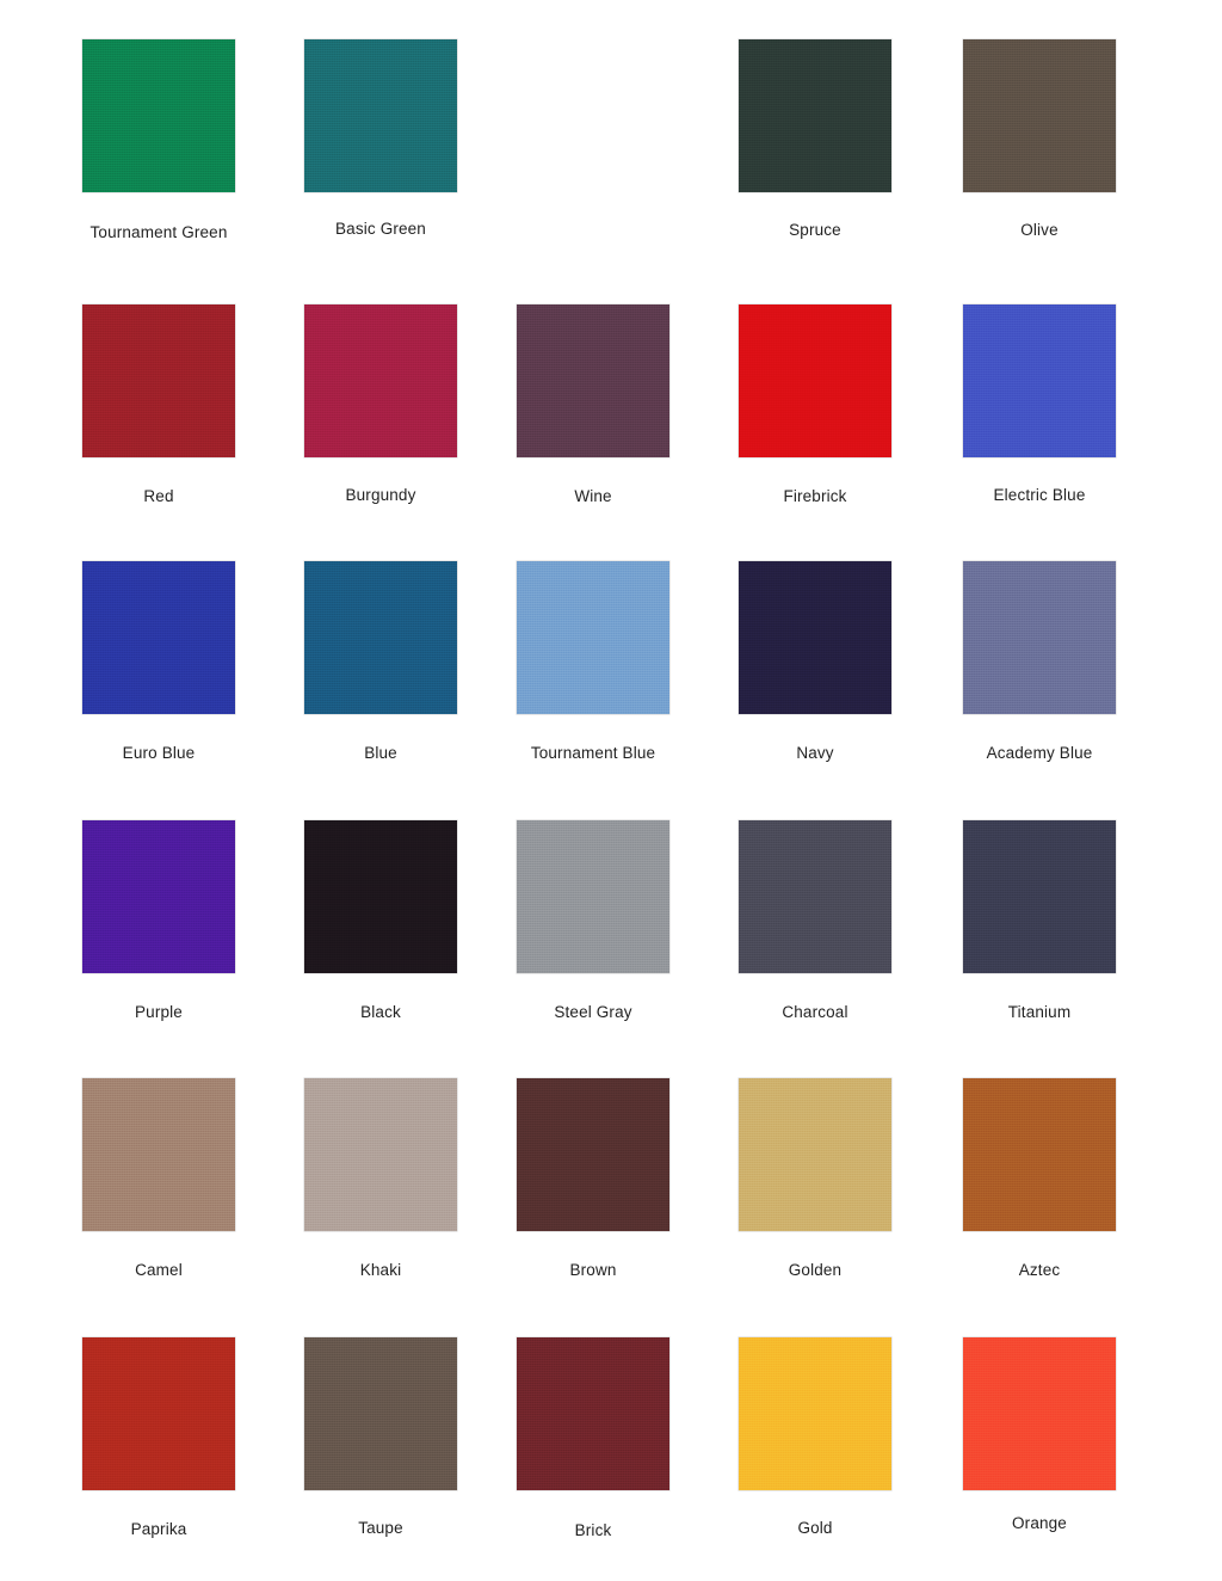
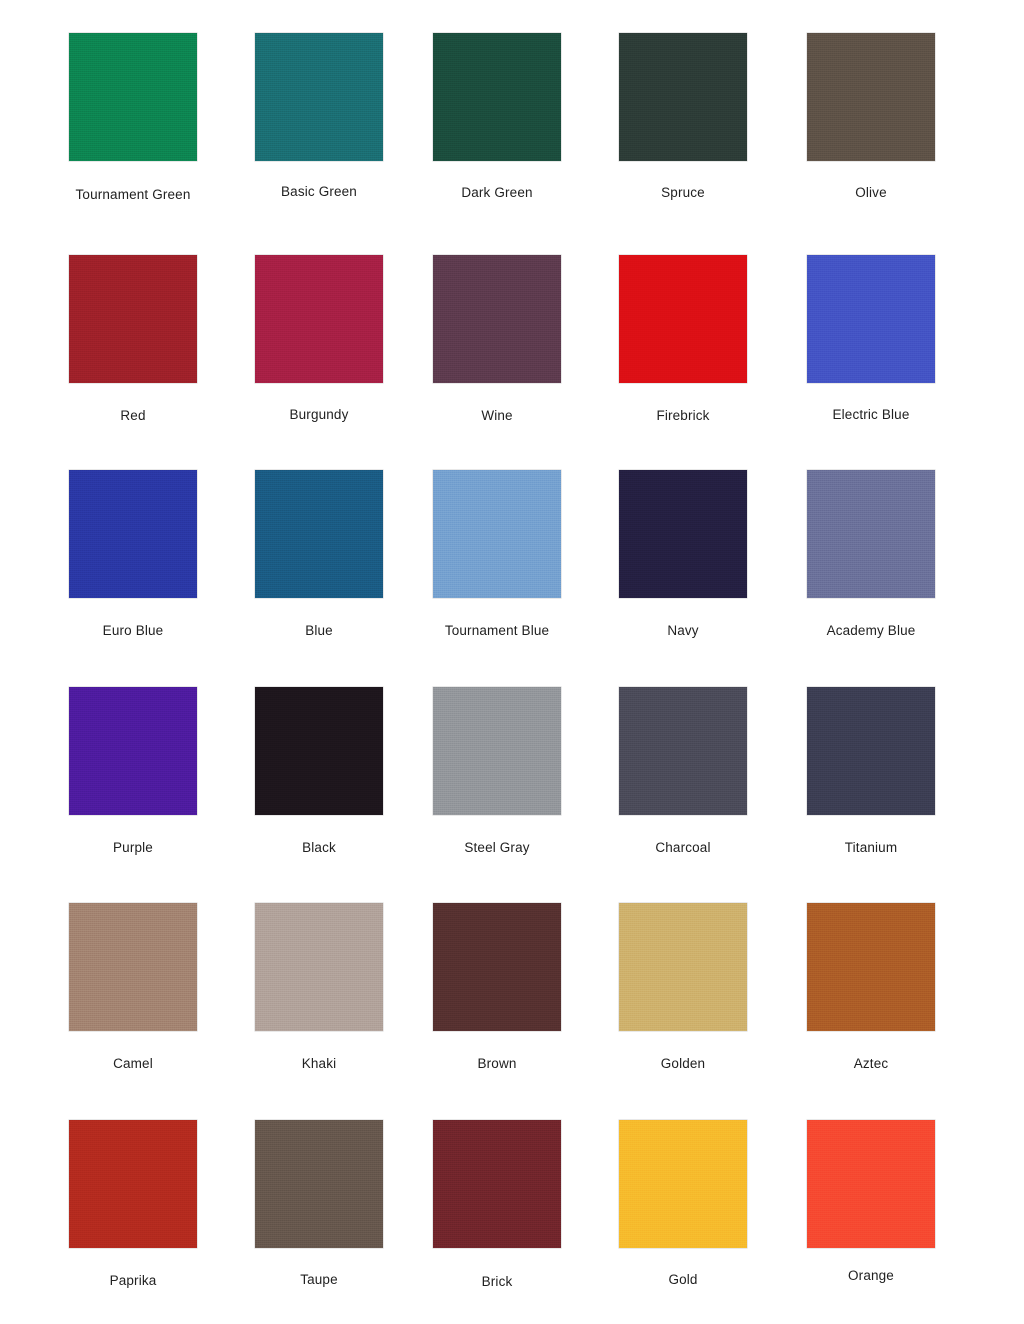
  Tournament Green
  Basic Green
+ Dark Green
  Spruce
  Olive
  Red
  Burgundy
  Wine
  Firebrick
  Electric Blue
  Euro Blue
  Blue
  Tournament Blue
  Navy
  Academy Blue
  Purple
  Black
  Steel Gray
  Charcoal
  Titanium
  Camel
  Khaki
  Brown
  Golden
  Aztec
  Paprika
  Taupe
  Brick
  Gold
  Orange
